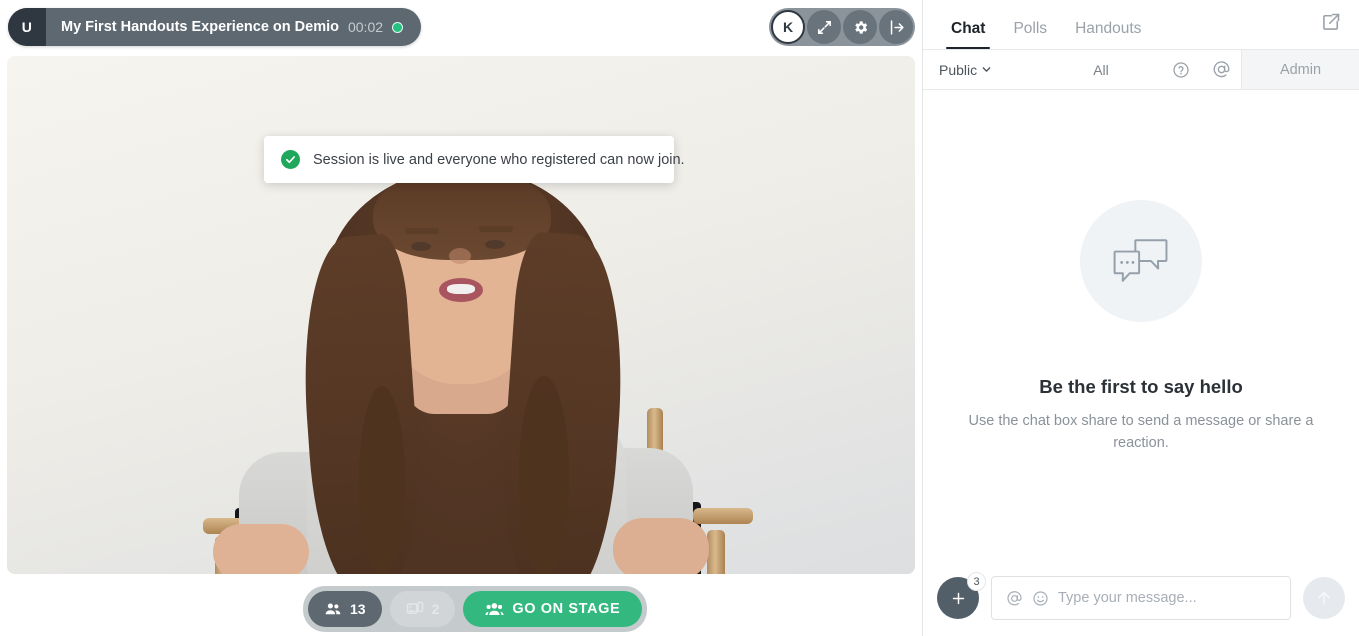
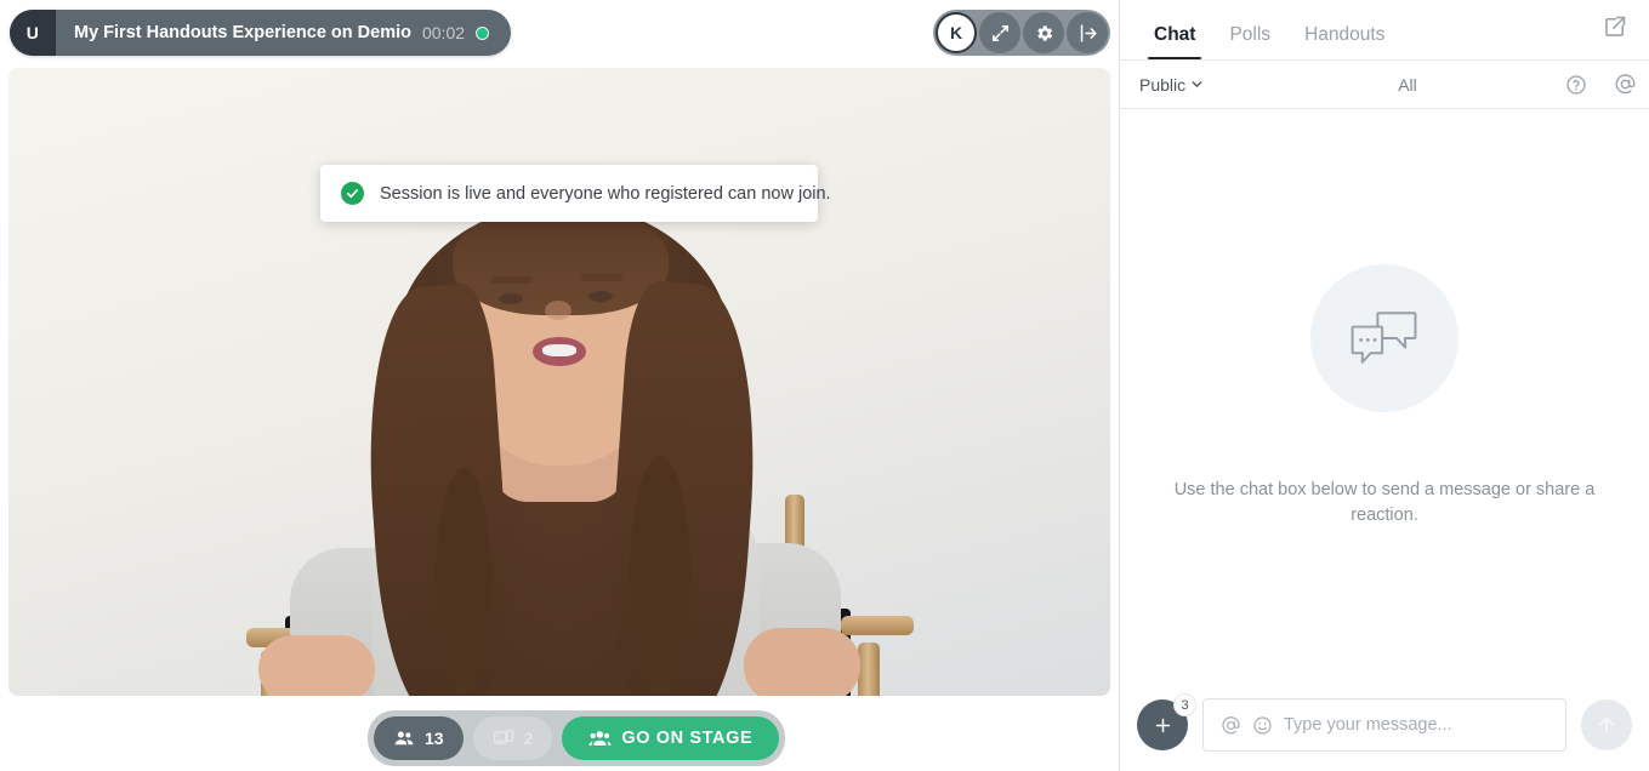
  U
  My First Handouts Experience on Demio
  00:02
  K
  Session is live and everyone who registered can now join.
  13
  GO ON STAGE
  Chat
  Polls
  Handouts
  Public
  All
- Admin
- Be the first to say hello
- Use the chat box share to send a message or share a reaction.
+ Use the chat box below to send a message or share a reaction.
  3
  Type your message...
